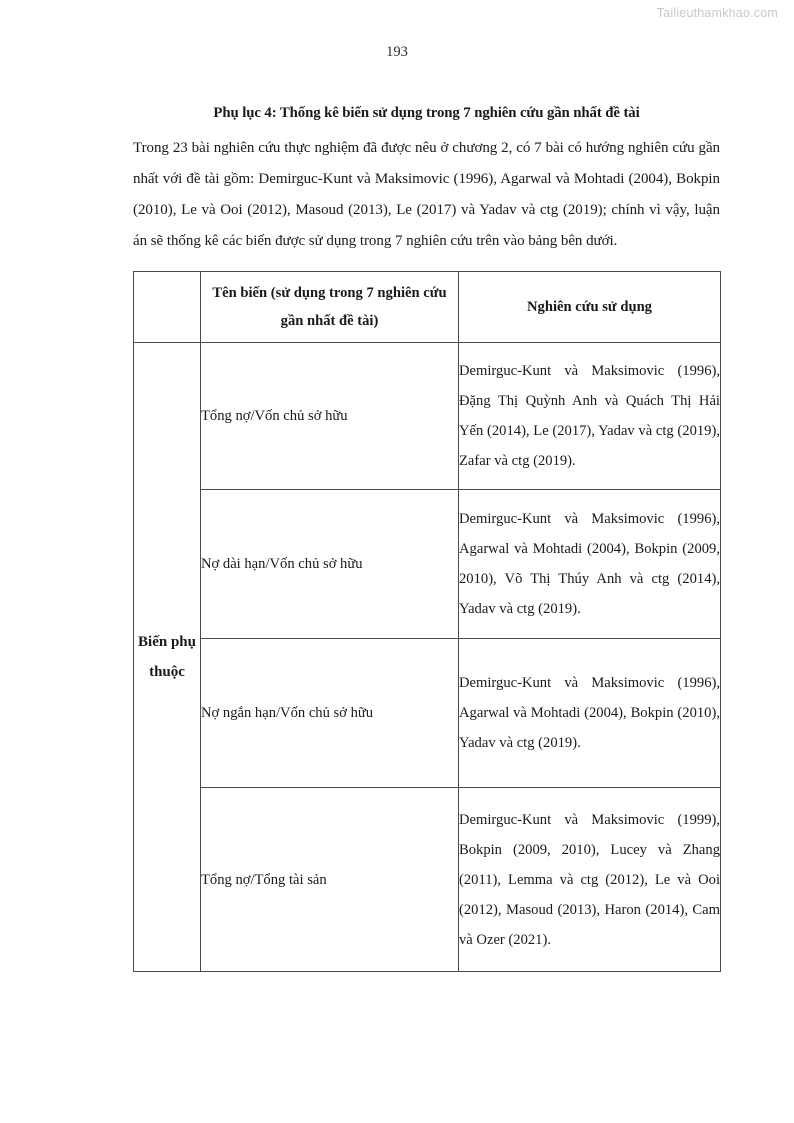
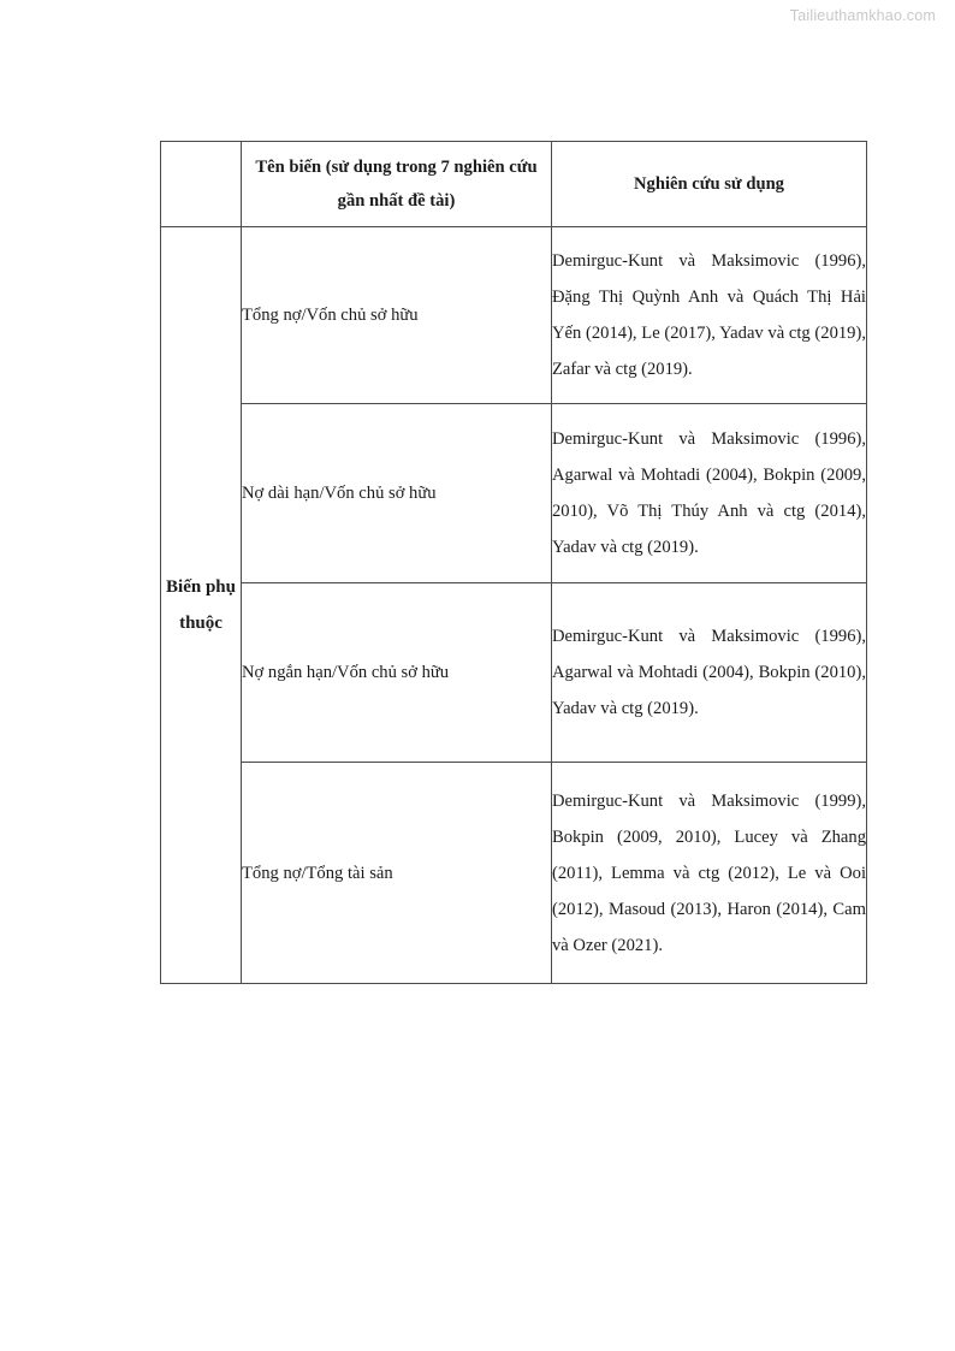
  Tailieuthamkhao.com
- 193
- Phụ lục 4: Thống kê biến sử dụng trong 7 nghiên cứu gần nhất đề tài
- Trong 23 bài nghiên cứu thực nghiệm đã được nêu ở chương 2, có 7 bài có hướng nghiên cứu gần nhất với đề tài gồm: Demirguc-Kunt và Maksimovic (1996), Agarwal và Mohtadi (2004), Bokpin (2010), Le và Ooi (2012), Masoud (2013), Le (2017) và Yadav và ctg (2019); chính vì vậy, luận án sẽ thống kê các biến được sử dụng trong 7 nghiên cứu trên vào bảng bên dưới.
  	Tên biến (sử dụng trong 7 nghiên cứu gần nhất đề tài)	Nghiên cứu sử dụng
  Biến phụ thuộc	Tổng nợ/Vốn chủ sở hữu	Demirguc-Kunt và Maksimovic (1996), Đặng Thị Quỳnh Anh và Quách Thị Hải Yến (2014), Le (2017), Yadav và ctg (2019), Zafar và ctg (2019).
  Nợ dài hạn/Vốn chủ sở hữu	Demirguc-Kunt và Maksimovic (1996), Agarwal và Mohtadi (2004), Bokpin (2009, 2010), Võ Thị Thúy Anh và ctg (2014), Yadav và ctg (2019).
  Nợ ngắn hạn/Vốn chủ sở hữu	Demirguc-Kunt và Maksimovic (1996), Agarwal và Mohtadi (2004), Bokpin (2010), Yadav và ctg (2019).
  Tổng nợ/Tổng tài sản	Demirguc-Kunt và Maksimovic (1999), Bokpin (2009, 2010), Lucey và Zhang (2011), Lemma và ctg (2012), Le và Ooi (2012), Masoud (2013), Haron (2014), Cam và Ozer (2021).
